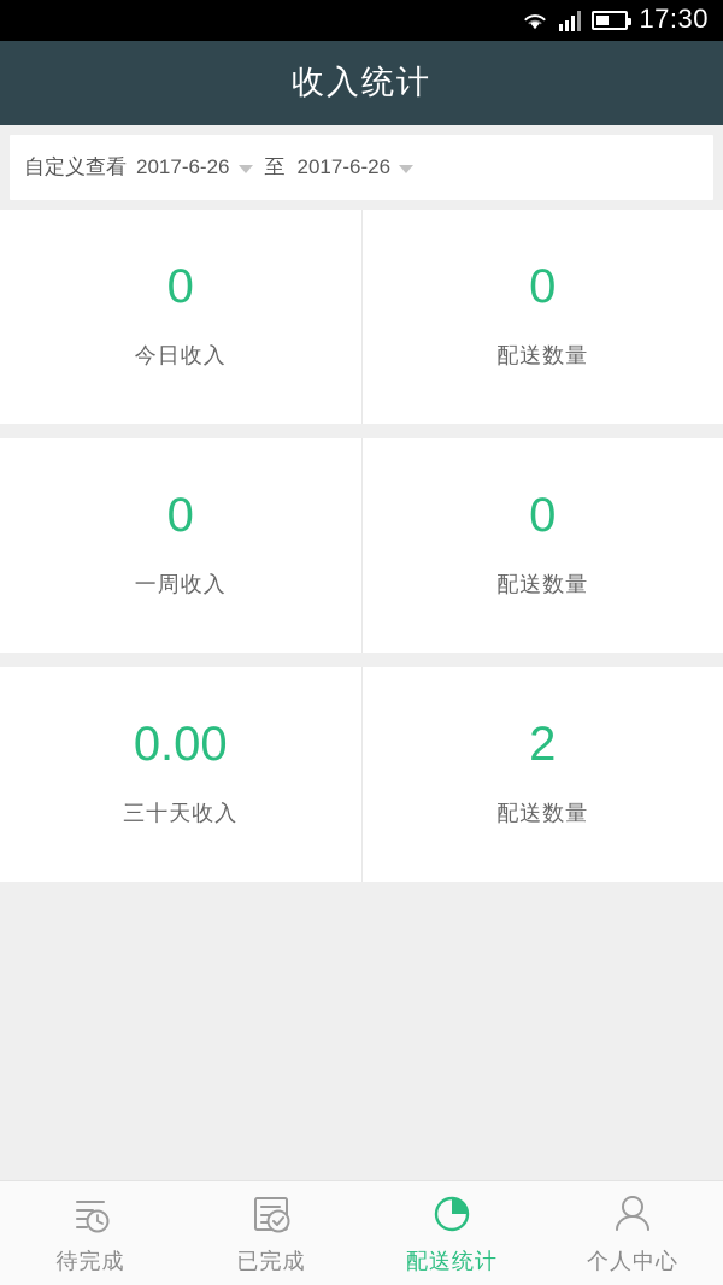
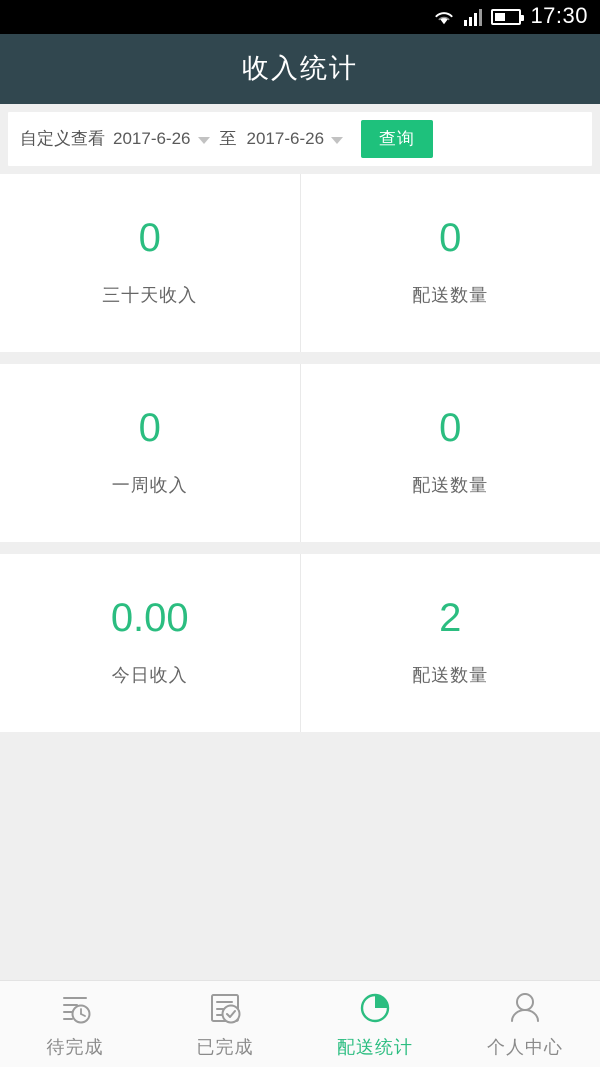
  17:30
  收入统计
  自定义查看
  2017-6-26
  至
  2017-6-26
+ 查询
  0
- 今日收入
+ 三十天收入
  0
  配送数量
  0
  一周收入
  0
  配送数量
  0.00
- 三十天收入
+ 今日收入
  2
  配送数量
  待完成
  已完成
  配送统计
  个人中心
